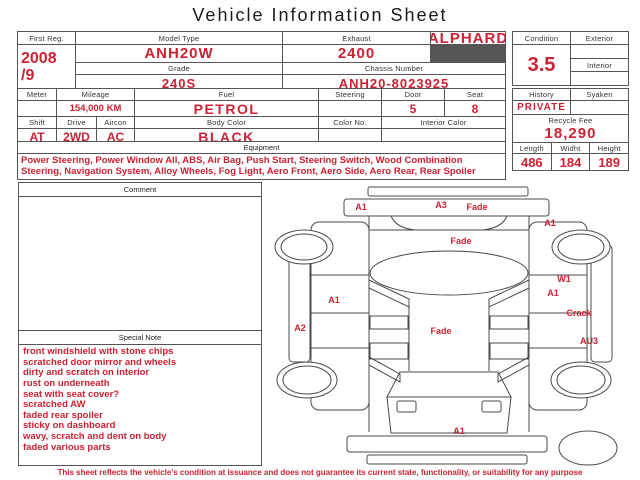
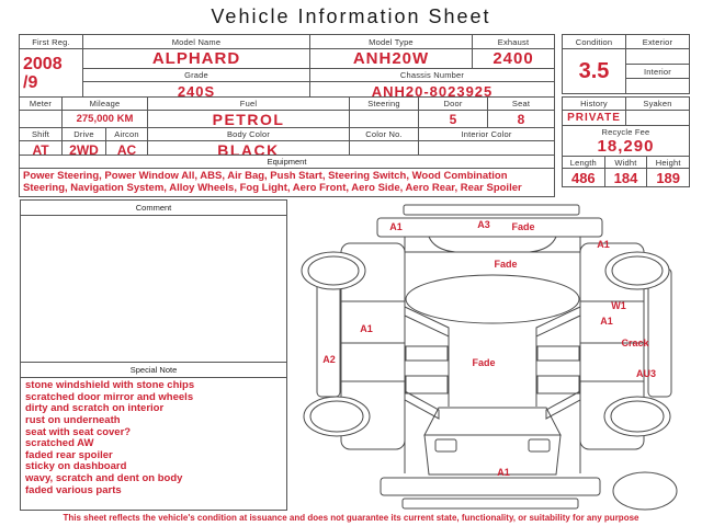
  Vehicle Information Sheet
  First Reg.
+ Model Name
  Model Type
  Exhaust
  2008
  /9
  ALPHARD
  ANH20W
  2400
  Grade
  Chassis Number
  240S
  ANH20-8023925
  Meter
  Mileage
  Fuel
  Steering
  Door
  Seat
- 154,000 KM
+ 275,000 KM
  PETROL
  5
  8
  Shift
  Drive
  Aircon
  Body Color
  Color No.
  Interior Color
  AT
  2WD
  AC
  BLACK
  Equipment
  Power Steering, Power Window All, ABS, Air Bag, Push Start, Steering Switch, Wood Combination Steering, Navigation System, Alloy Wheels, Fog Light, Aero Front, Aero Side, Aero Rear, Rear Spoiler
  Condition
  Exterior
  3.5
  Interior
  History
  Syaken
  PRIVATE
  Recycle Fee
  18,290
  Length
  Widht
  Height
  486
  184
  189
  Comment
  Special Note
- front windshield with stone chips
+ stone windshield with stone chips
  scratched door mirror and wheels
  dirty and scratch on interior
  rust on underneath
  seat with seat cover?
  scratched AW
  faded rear spoiler
  sticky on dashboard
  wavy, scratch and dent on body
  faded various parts
  A1
  A3
  Fade
  A1
  Fade
  W1
  A1
  A1
  Crack
  A2
  Fade
  AU3
  A1
  This sheet reflects the vehicle's condition at issuance and does not guarantee its current state, functionality, or suitability for any purpose
